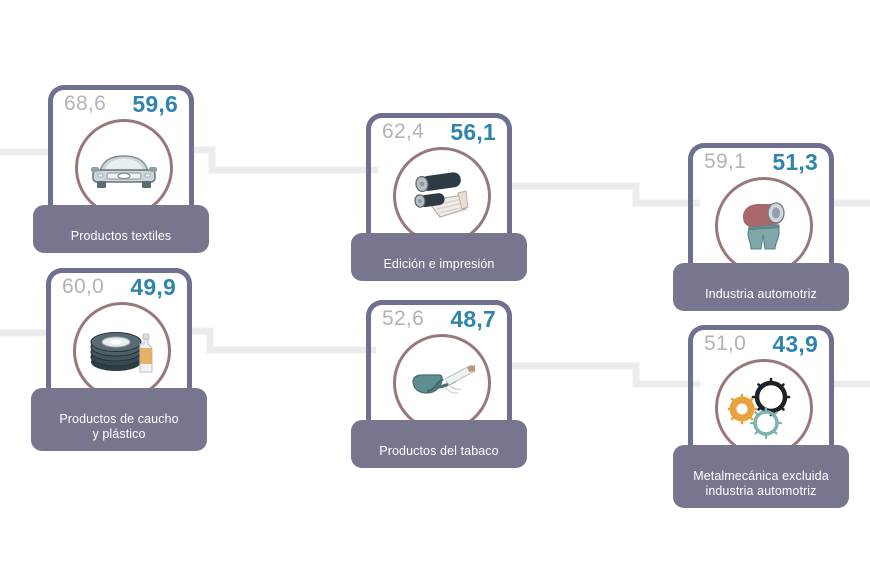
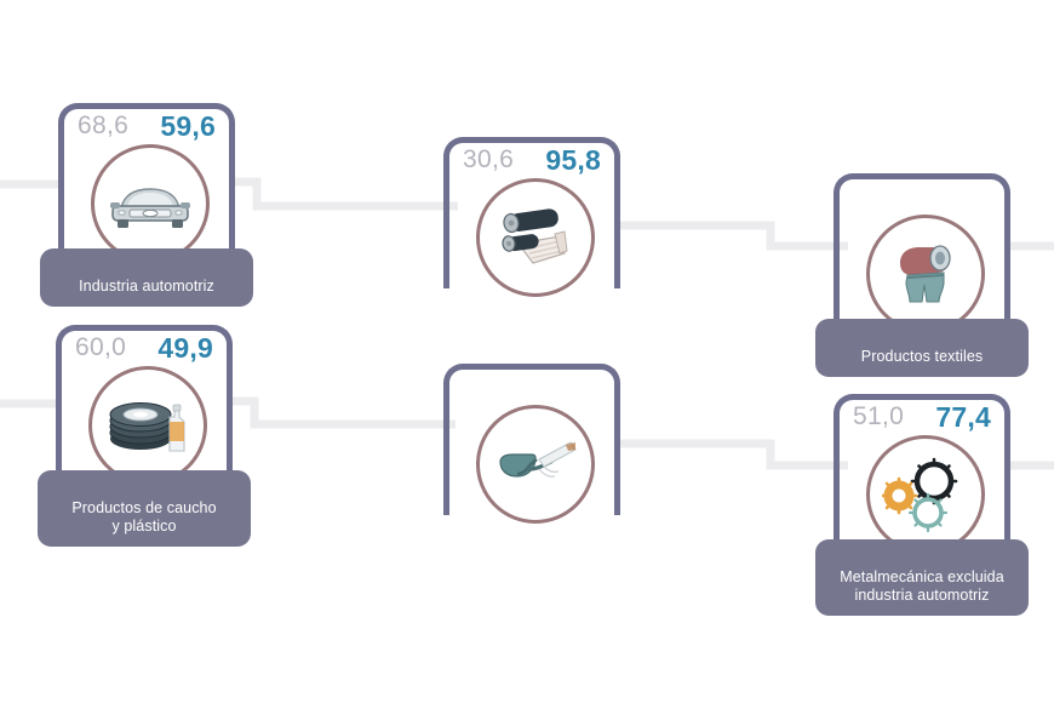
  68,6
  59,6
- Productos textiles
+ Industria automotriz
- 62,4
+ 30,6
- 56,1
+ 95,8
- Edición e impresión
- 59,1
- 51,3
- Industria automotriz
+ Productos textiles
  60,0
  49,9
  Productos de caucho
  y plástico
- 52,6
- 48,7
- Productos del tabaco
  51,0
- 43,9
+ 77,4
  Metalmecánica excluida
  industria automotriz
